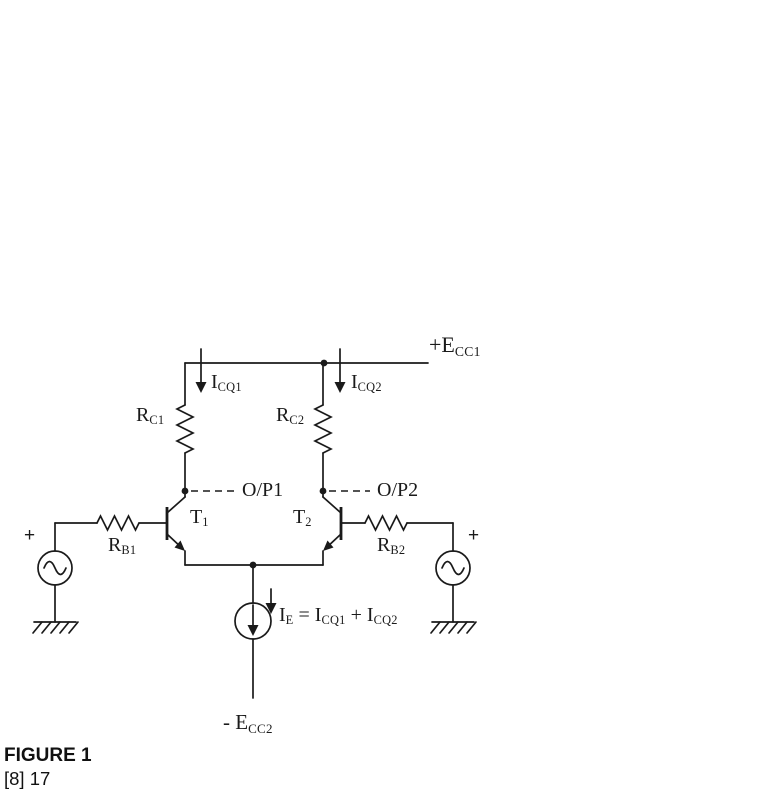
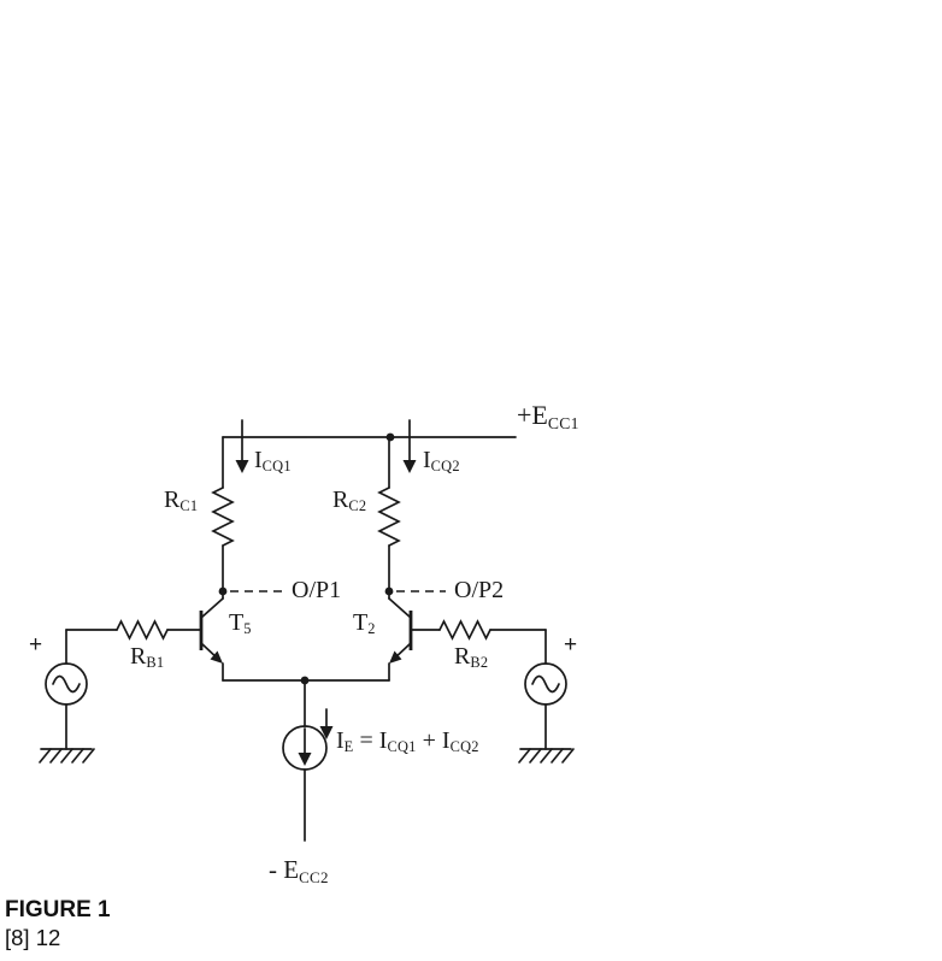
  +ECC1
  ICQ1
  ICQ2
  RC1
  RC2
  O/P1
  O/P2
- T1
+ T5
  T2
  RB1
  RB2
  +
  +
  IE = ICQ1 + ICQ2
  - ECC2
  FIGURE 1
- [8] 17
+ [8] 12
